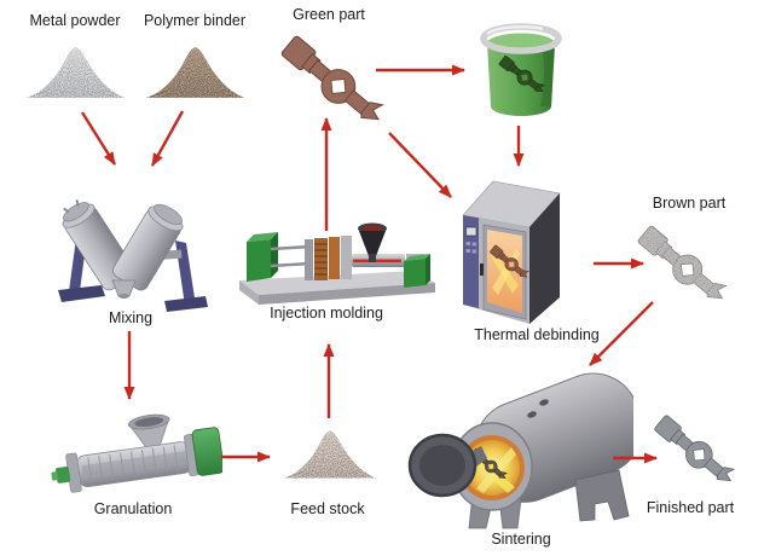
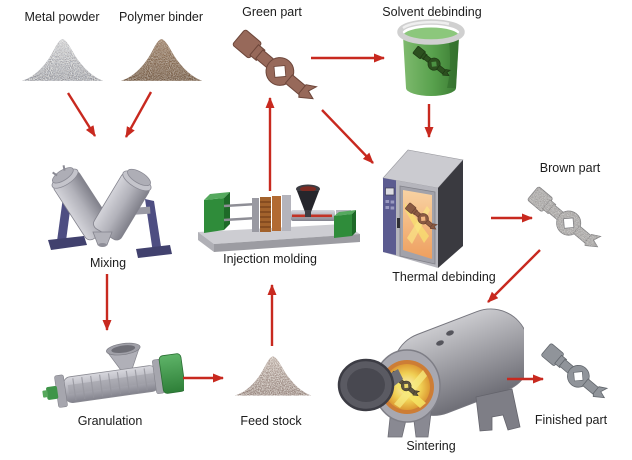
  Metal powder
  Polymer binder
  Green part
+ Solvent debinding
  Mixing
  Injection molding
  Thermal debinding
  Brown part
  Granulation
  Feed stock
  Sintering
  Finished part
